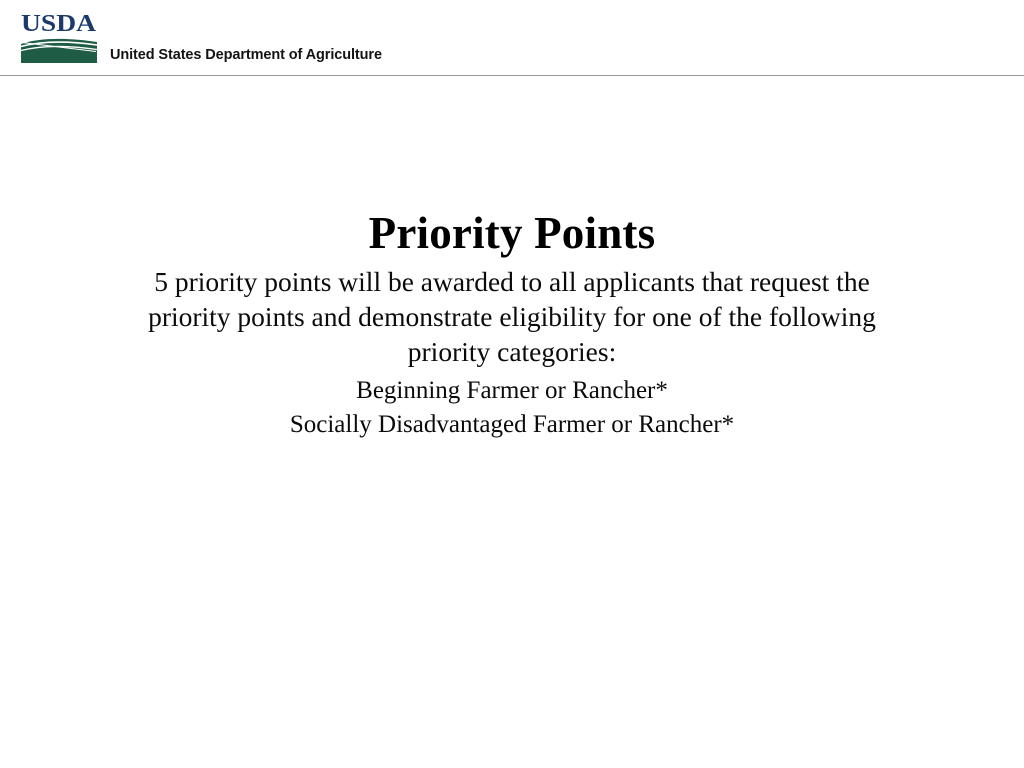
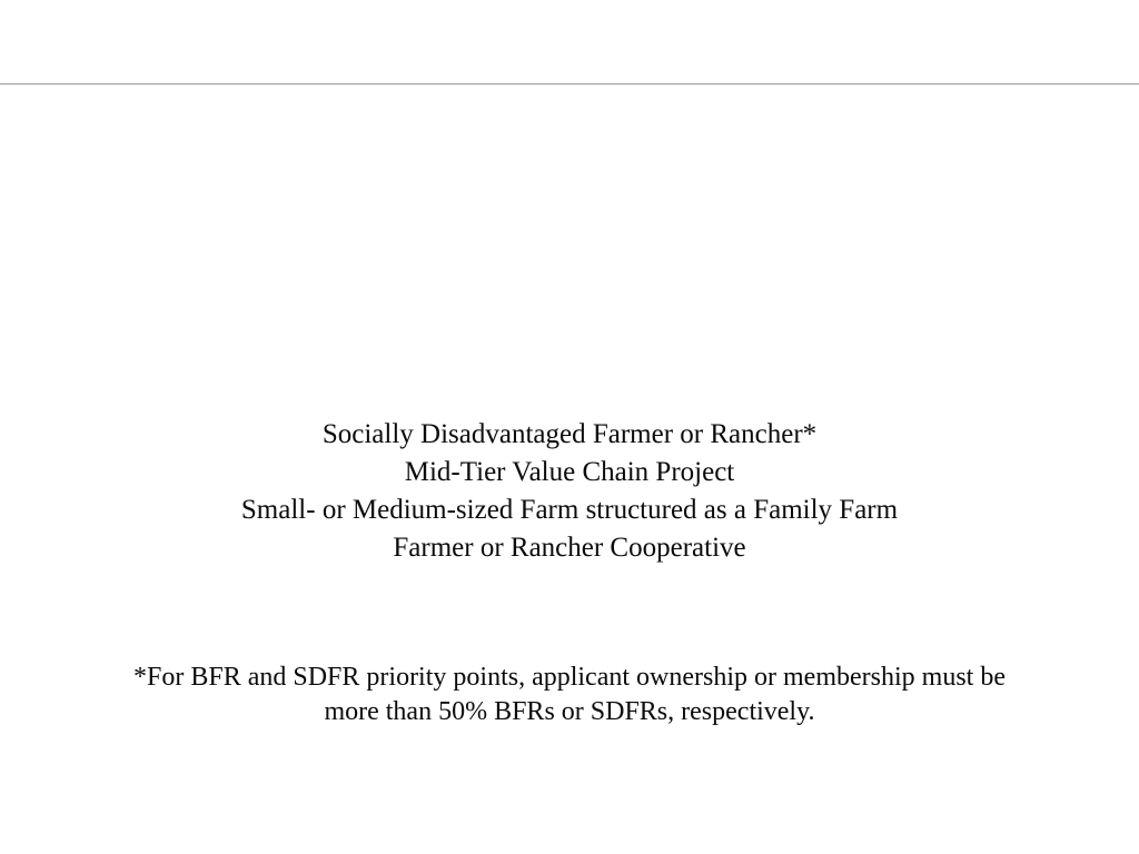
- USDA
- United States Department of Agriculture
- Priority Points
- 5 priority points will be awarded to all applicants that request the priority points and demonstrate eligibility for one of the following priority categories:
- Beginning Farmer or Rancher*
  Socially Disadvantaged Farmer or Rancher*
+ Mid-Tier Value Chain Project
+ Small- or Medium-sized Farm structured as a Family Farm
+ Farmer or Rancher Cooperative
+ *For BFR and SDFR priority points, applicant ownership or membership must be more than 50% BFRs or SDFRs, respectively.
